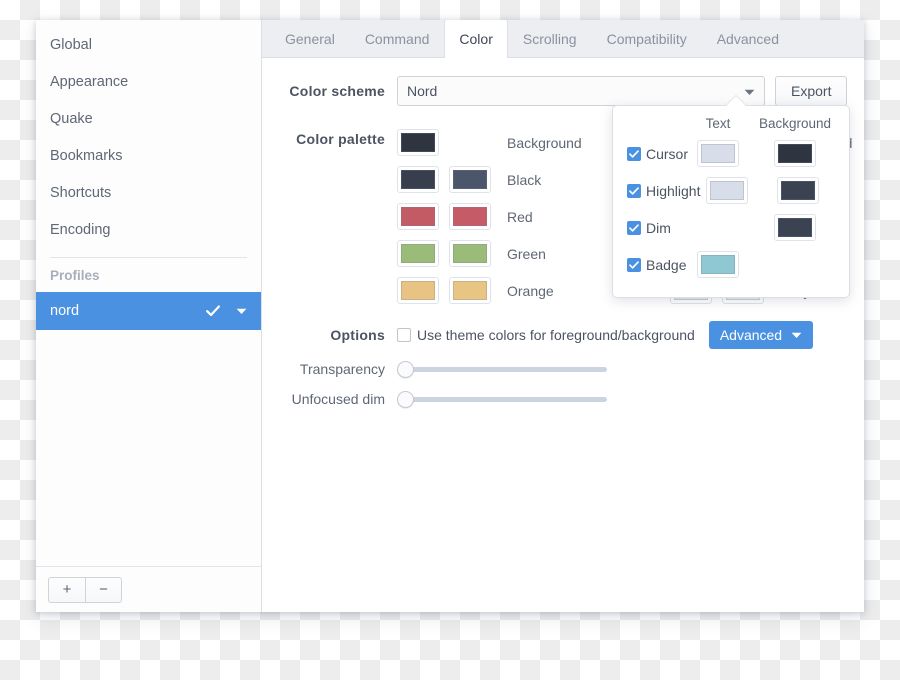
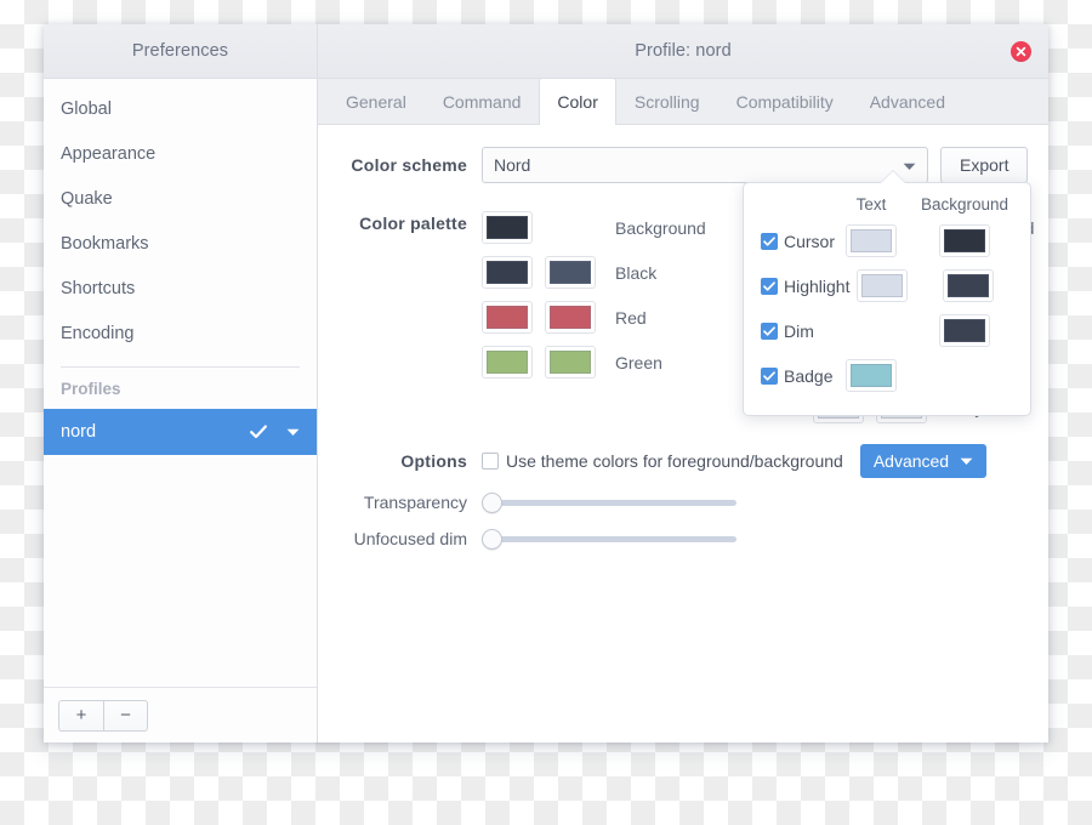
+ Preferences
+ Profile: nord
  Global
  Appearance
  Quake
  Bookmarks
  Shortcuts
  Encoding
  Profiles
  nord
  +
  −
  General
  Command
  Color
  Scrolling
  Compatibility
  Advanced
  Color scheme
  Nord
  Export
  Color palette
  Background
  Black
  Red
  Green
- Orange
  Options
  Use theme colors for foreground/background
  Advanced
  Transparency
  Unfocused dim
  Text
  Background
  Cursor
  Highlight
  Dim
  Badge
